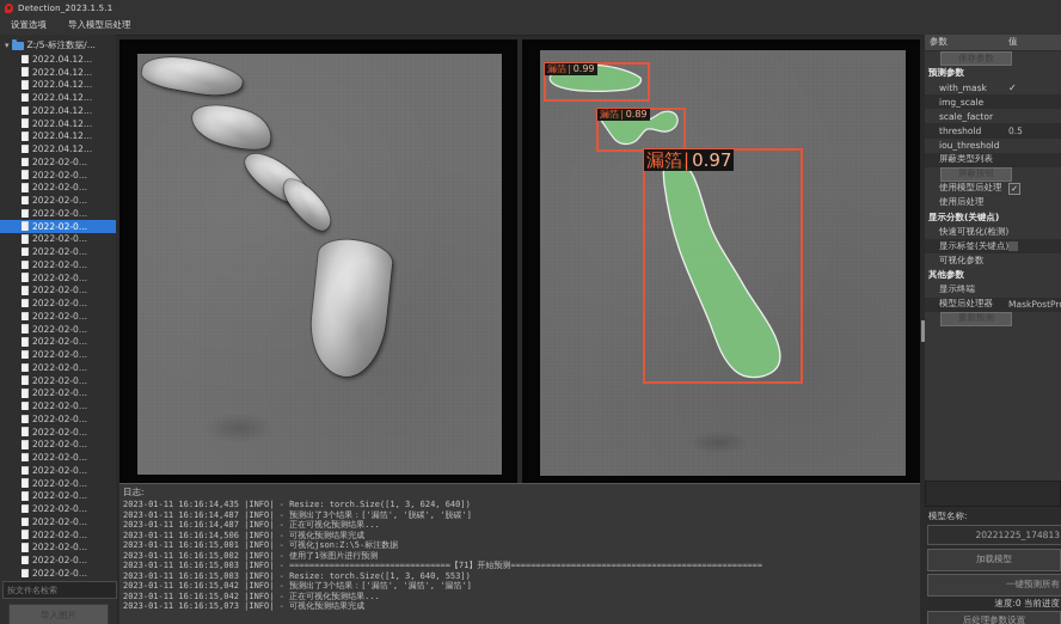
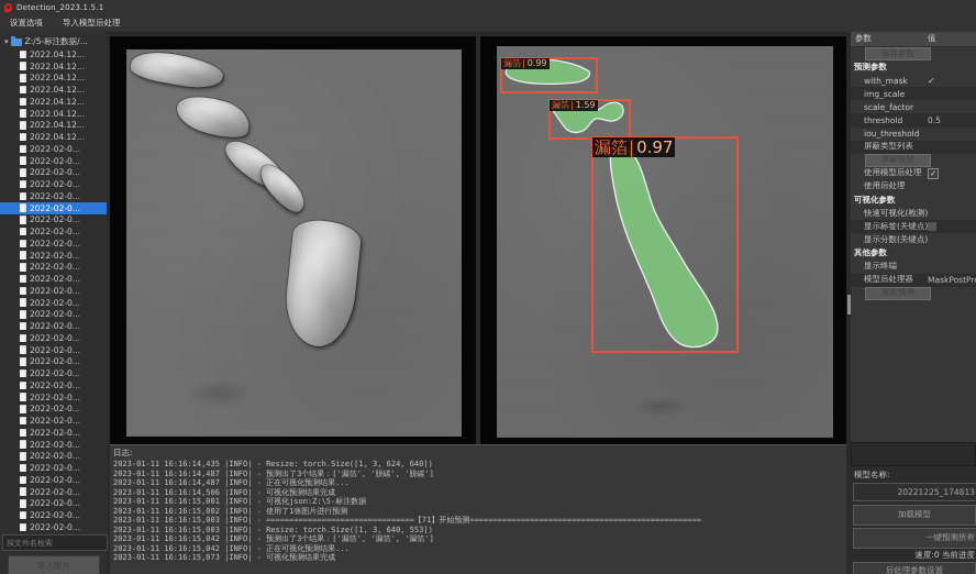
  Detection_2023.1.5.1
  设置选项
  导入模型后处理
  ▾
  Z:/5-标注数据/...
  2022.04.12...
  2022.04.12...
  2022.04.12...
  2022.04.12...
  2022.04.12...
  2022.04.12...
  2022.04.12...
  2022.04.12...
  2022-02-0...
  2022-02-0...
  2022-02-0...
  2022-02-0...
  2022-02-0...
  2022-02-0...
  2022-02-0...
  2022-02-0...
  2022-02-0...
  2022-02-0...
  2022-02-0...
  2022-02-0...
  2022-02-0...
  2022-02-0...
  2022-02-0...
  2022-02-0...
  2022-02-0...
  2022-02-0...
  2022-02-0...
  2022-02-0...
  2022-02-0...
  2022-02-0...
  2022-02-0...
  2022-02-0...
  2022-02-0...
  2022-02-0...
  2022-02-0...
  2022-02-0...
  2022-02-0...
  2022-02-0...
  2022-02-0...
  2022-02-0...
  2022-02-0...
  按文件名检索
  漏箔
  |
  0.99
  漏箔
  |
- 0.89
+ 1.59
  漏箔
  |
  0.97
  日志:
  2023-01-11 16:16:14,435 |INFO| - Resize: torch.Size([1, 3, 624, 640])
  2023-01-11 16:16:14,487 |INFO| - 预测出了3个结果：['漏箔', '脱碳', '脱碳']
  2023-01-11 16:16:14,487 |INFO| - 正在可视化预测结果...
  2023-01-11 16:16:14,506 |INFO| - 可视化预测结果完成
  2023-01-11 16:16:15,001 |INFO| - 可视化json:Z:\5-标注数据
  2023-01-11 16:16:15,002 |INFO| - 使用了1张图片进行预测
  2023-01-11 16:16:15,003 |INFO| - ================================【71】开始预测==================================================
  2023-01-11 16:16:15,003 |INFO| - Resize: torch.Size([1, 3, 640, 553])
  2023-01-11 16:16:15,042 |INFO| - 预测出了3个结果：['漏箔', '漏箔', '漏箔']
  2023-01-11 16:16:15,042 |INFO| - 正在可视化预测结果...
  2023-01-11 16:16:15,073 |INFO| - 可视化预测结果完成
  参数
  值
  保存参数
  预测参数
  with_mask
  ✓
  img_scale
  scale_factor
  threshold
  0.5
  iou_threshold
  屏蔽类型列表
  屏蔽按钮
  使用模型后处理
  ✓
  使用后处理
- 显示分数(关键点)
+ 可视化参数
  快速可视化(检测)
  显示标签(关键点)
- 可视化参数
+ 显示分数(关键点)
  其他参数
  显示终端
  模型后处理器
  MaskPostPr
  重新预测
  模型名称:
  20221225_174813
  加载模型
  一键预测所有
  速度:0 当前进度
  后处理参数设置
